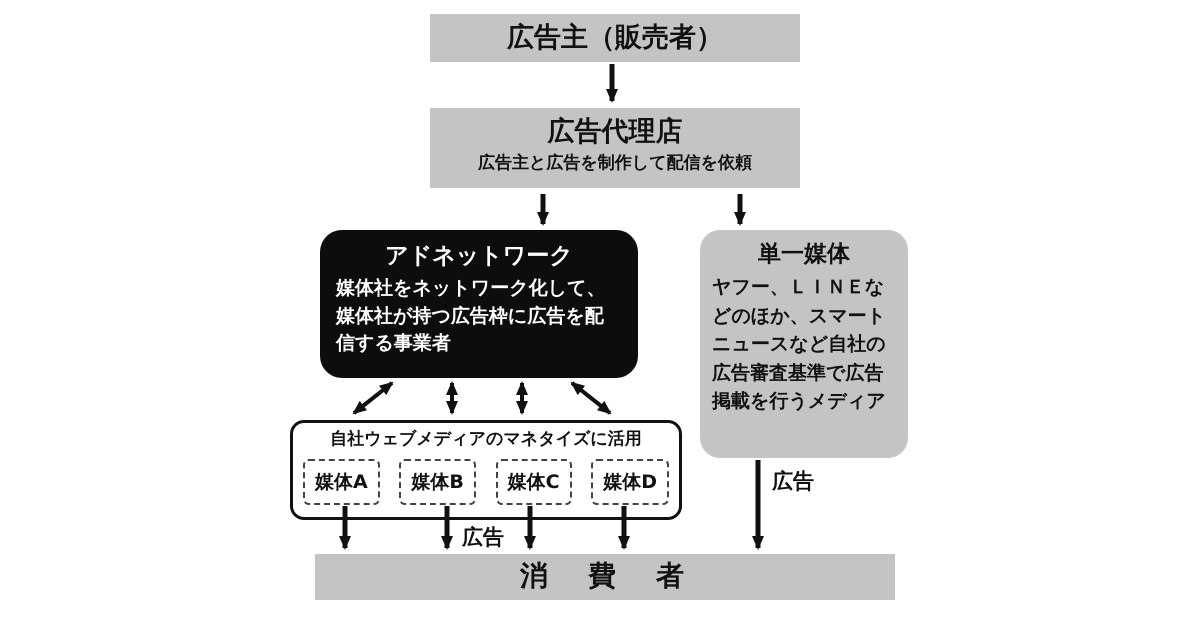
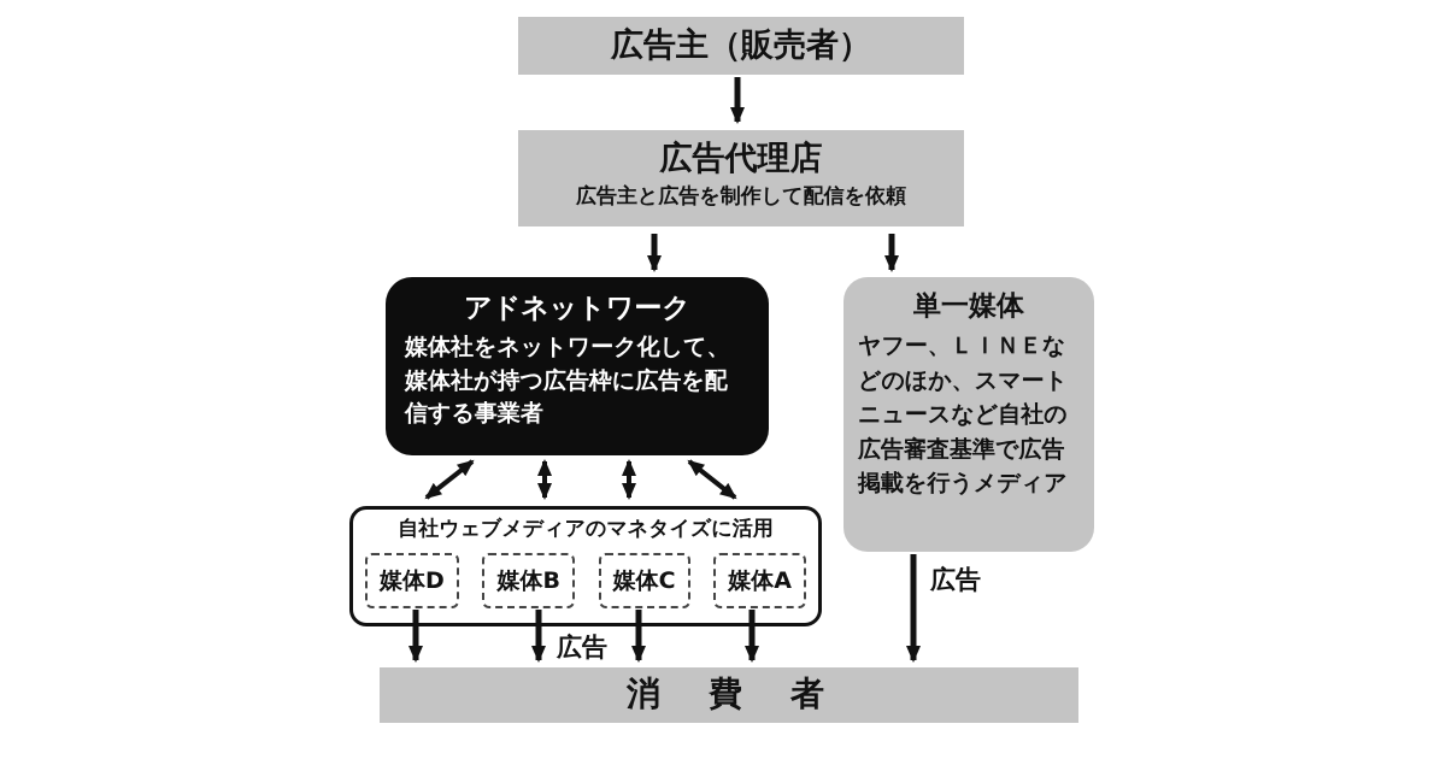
  広告主（販売者）
  広告代理店
  広告主と広告を制作して配信を依頼
  アドネットワーク
  媒体社をネットワーク化して、媒体社が持つ広告枠に広告を配信する事業者
  単一媒体
  ヤフー、ＬＩＮＥなどのほか、スマートニュースなど自社の広告審査基準で広告掲載を行うメディア
  自社ウェブメディアのマネタイズに活用
- 媒体A
+ 媒体D
  媒体B
  媒体C
- 媒体D
+ 媒体A
  消 費 者
  広告
  広告
